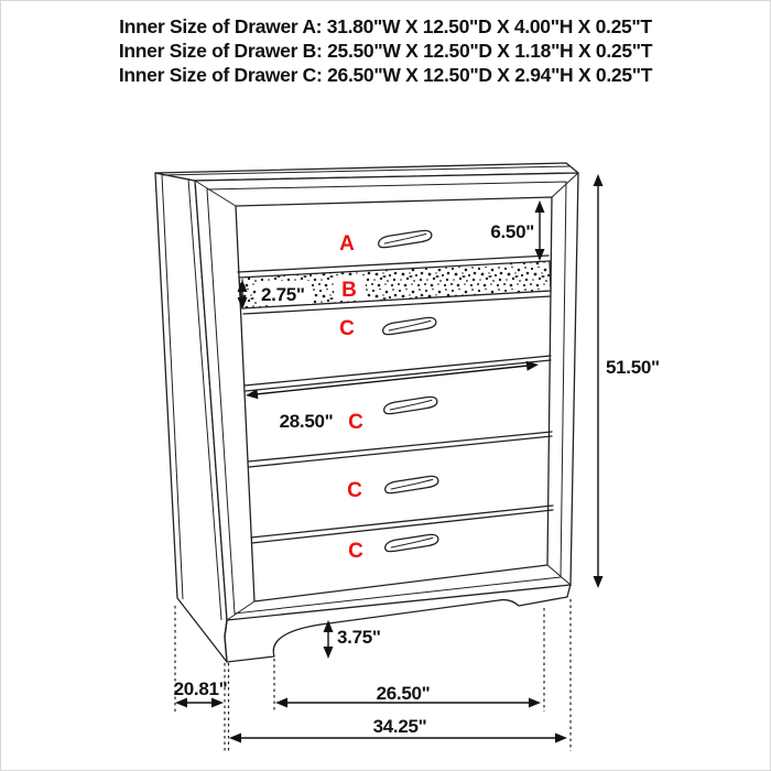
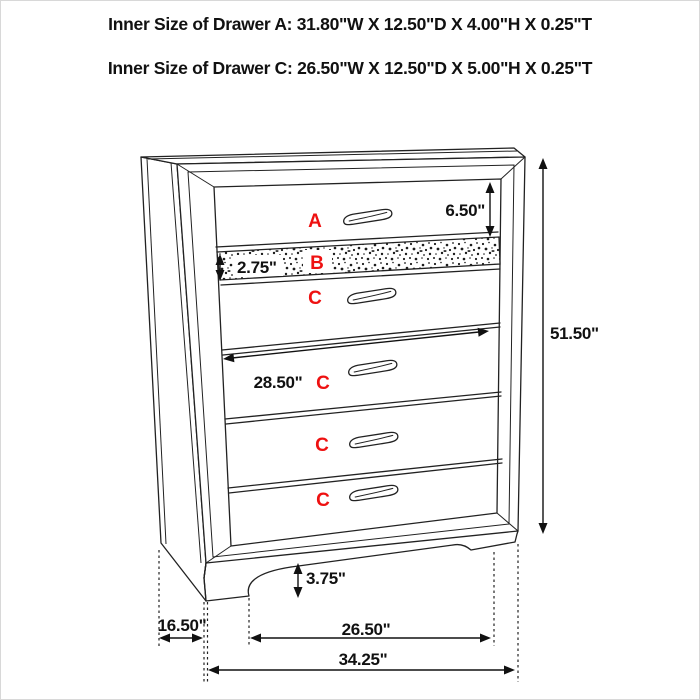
  Inner Size of Drawer A: 31.80"W X 12.50"D X 4.00"H X 0.25"T
- Inner Size of Drawer B: 25.50"W X 12.50"D X 1.18"H X 0.25"T
- Inner Size of Drawer C: 26.50"W X 12.50"D X 2.94"H X 0.25"T
+ Inner Size of Drawer C: 26.50"W X 12.50"D X 5.00"H X 0.25"T
  A
  B
  C
  C
  C
  C
  6.50"
  2.75"
  51.50"
  28.50"
  3.75"
- 20.81"
+ 16.50"
  26.50"
  34.25"
